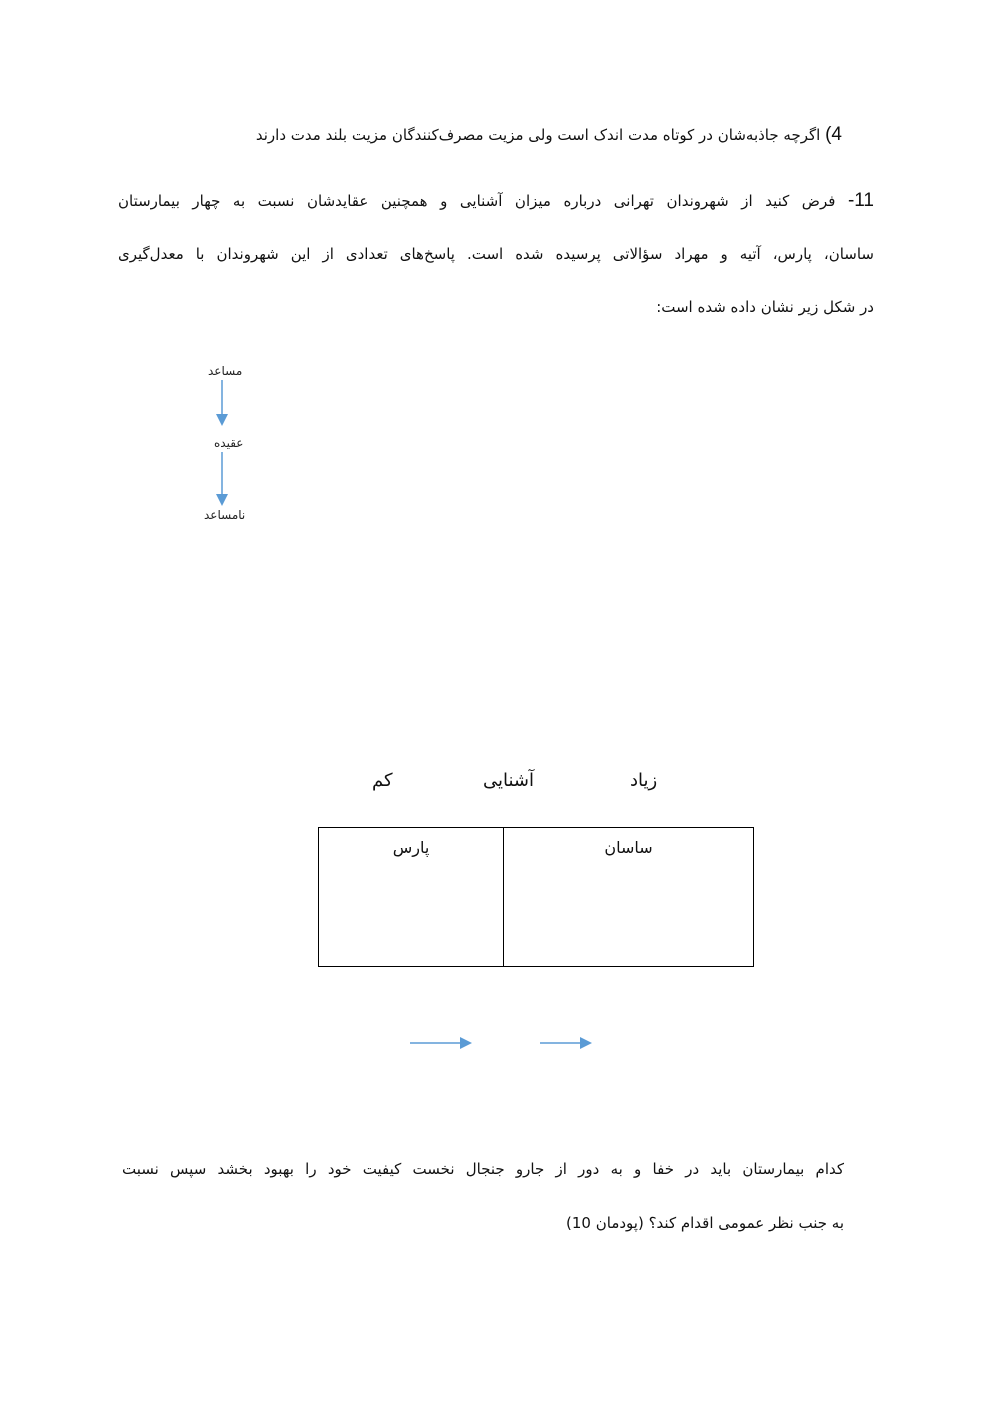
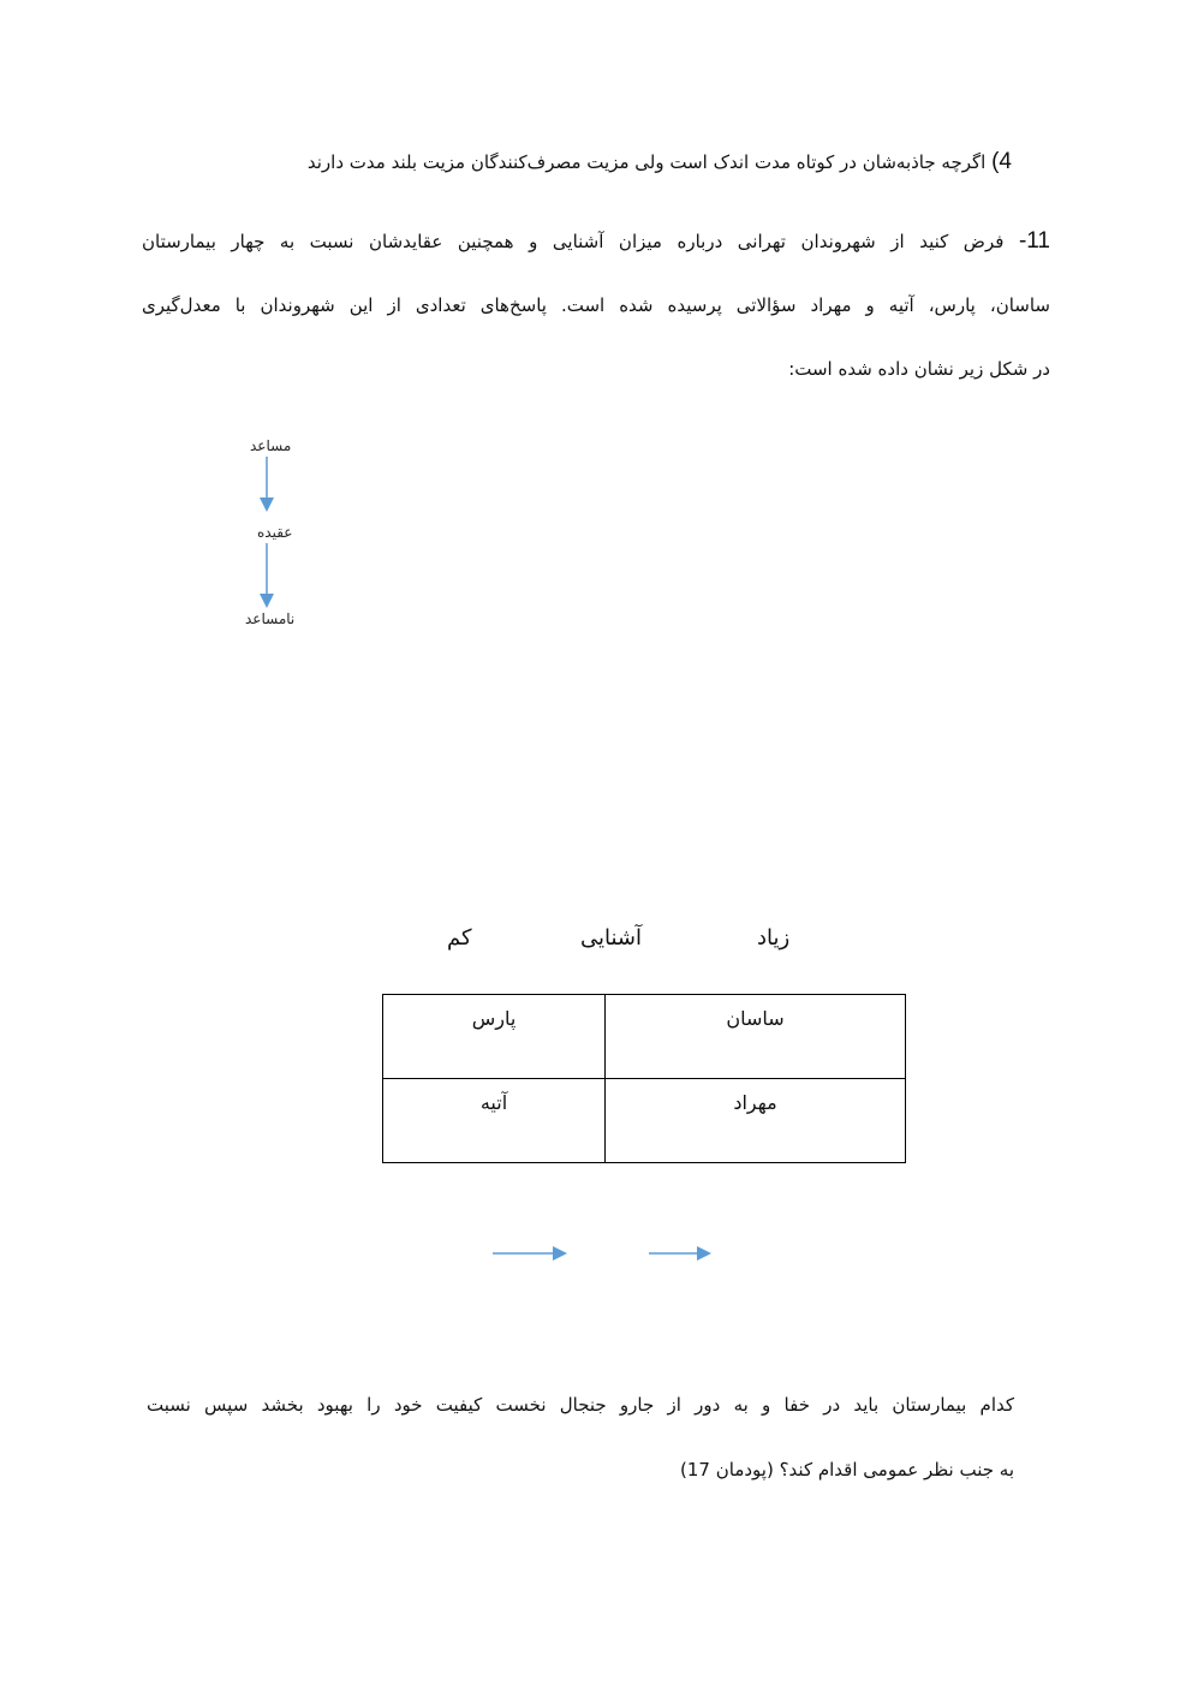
  4) اگرچه جاذبه‌شان در کوتاه مدت اندک است ولی مزیت مصرف‌کنندگان مزیت بلند مدت دارند
  11- فرض کنید از شهروندان تهرانی درباره میزان آشنایی و همچنین عقایدشان نسبت به چهار بیمارستان
  ساسان، پارس، آتیه و مهراد سؤالاتی پرسیده شده است. پاسخ‌های تعدادی از این شهروندان با معدل‌گیری
  در شکل زیر نشان داده شده است:
  مساعد
  عقیده
  نامساعد
  زیاد
  آشنایی
  کم
  ساسان	پارس
+ مهراد	آتیه
  کدام بیمارستان باید در خفا و به دور از جارو جنجال نخست کیفیت خود را بهبود بخشد سپس نسبت
- به جنب نظر عمومی اقدام کند؟ (پودمان 10)
+ به جنب نظر عمومی اقدام کند؟ (پودمان 17)
